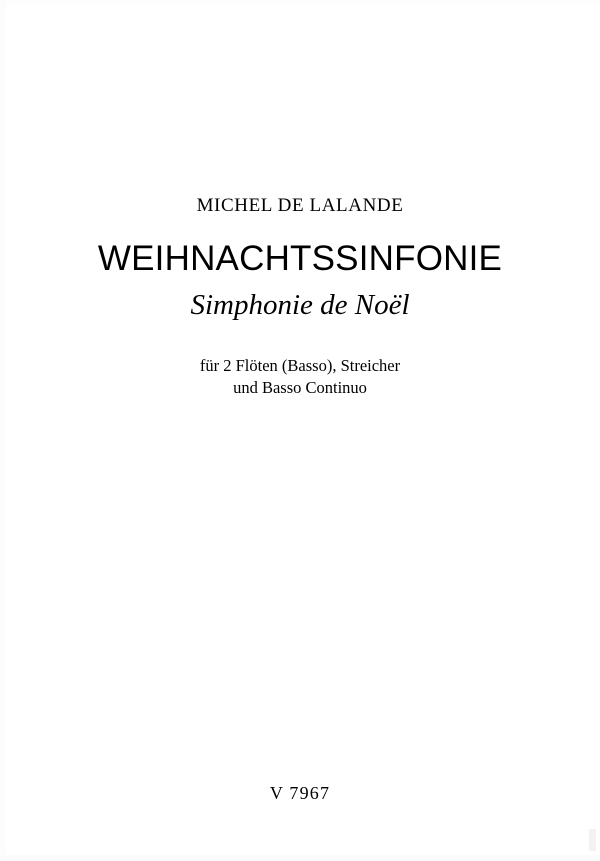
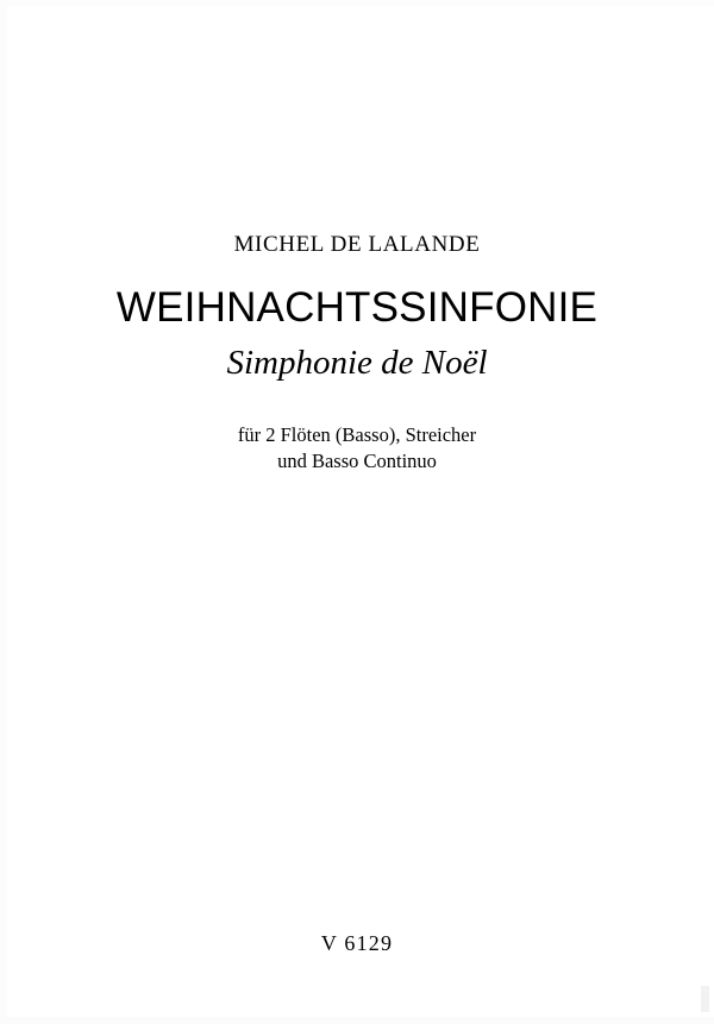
  MICHEL DE LALANDE
  WEIHNACHTSSINFONIE
  Simphonie de Noël
  für 2 Flöten (Basso), Streicher
  und Basso Continuo
- V 7967
+ V 6129
